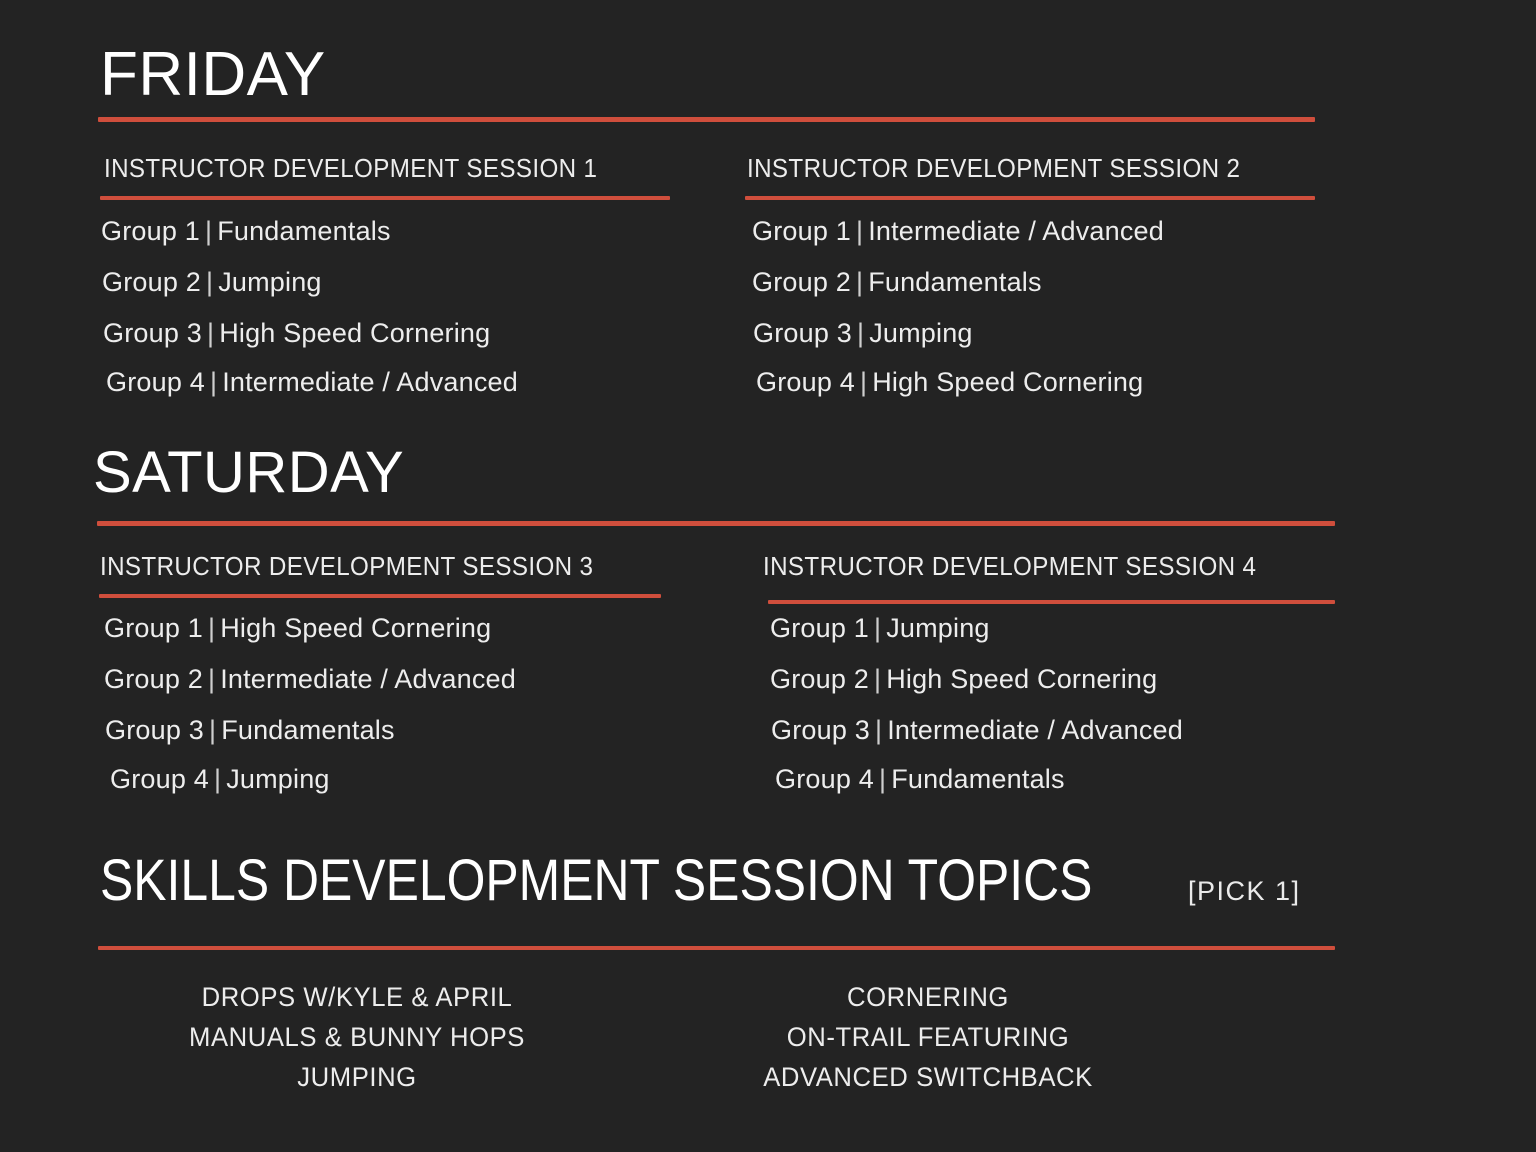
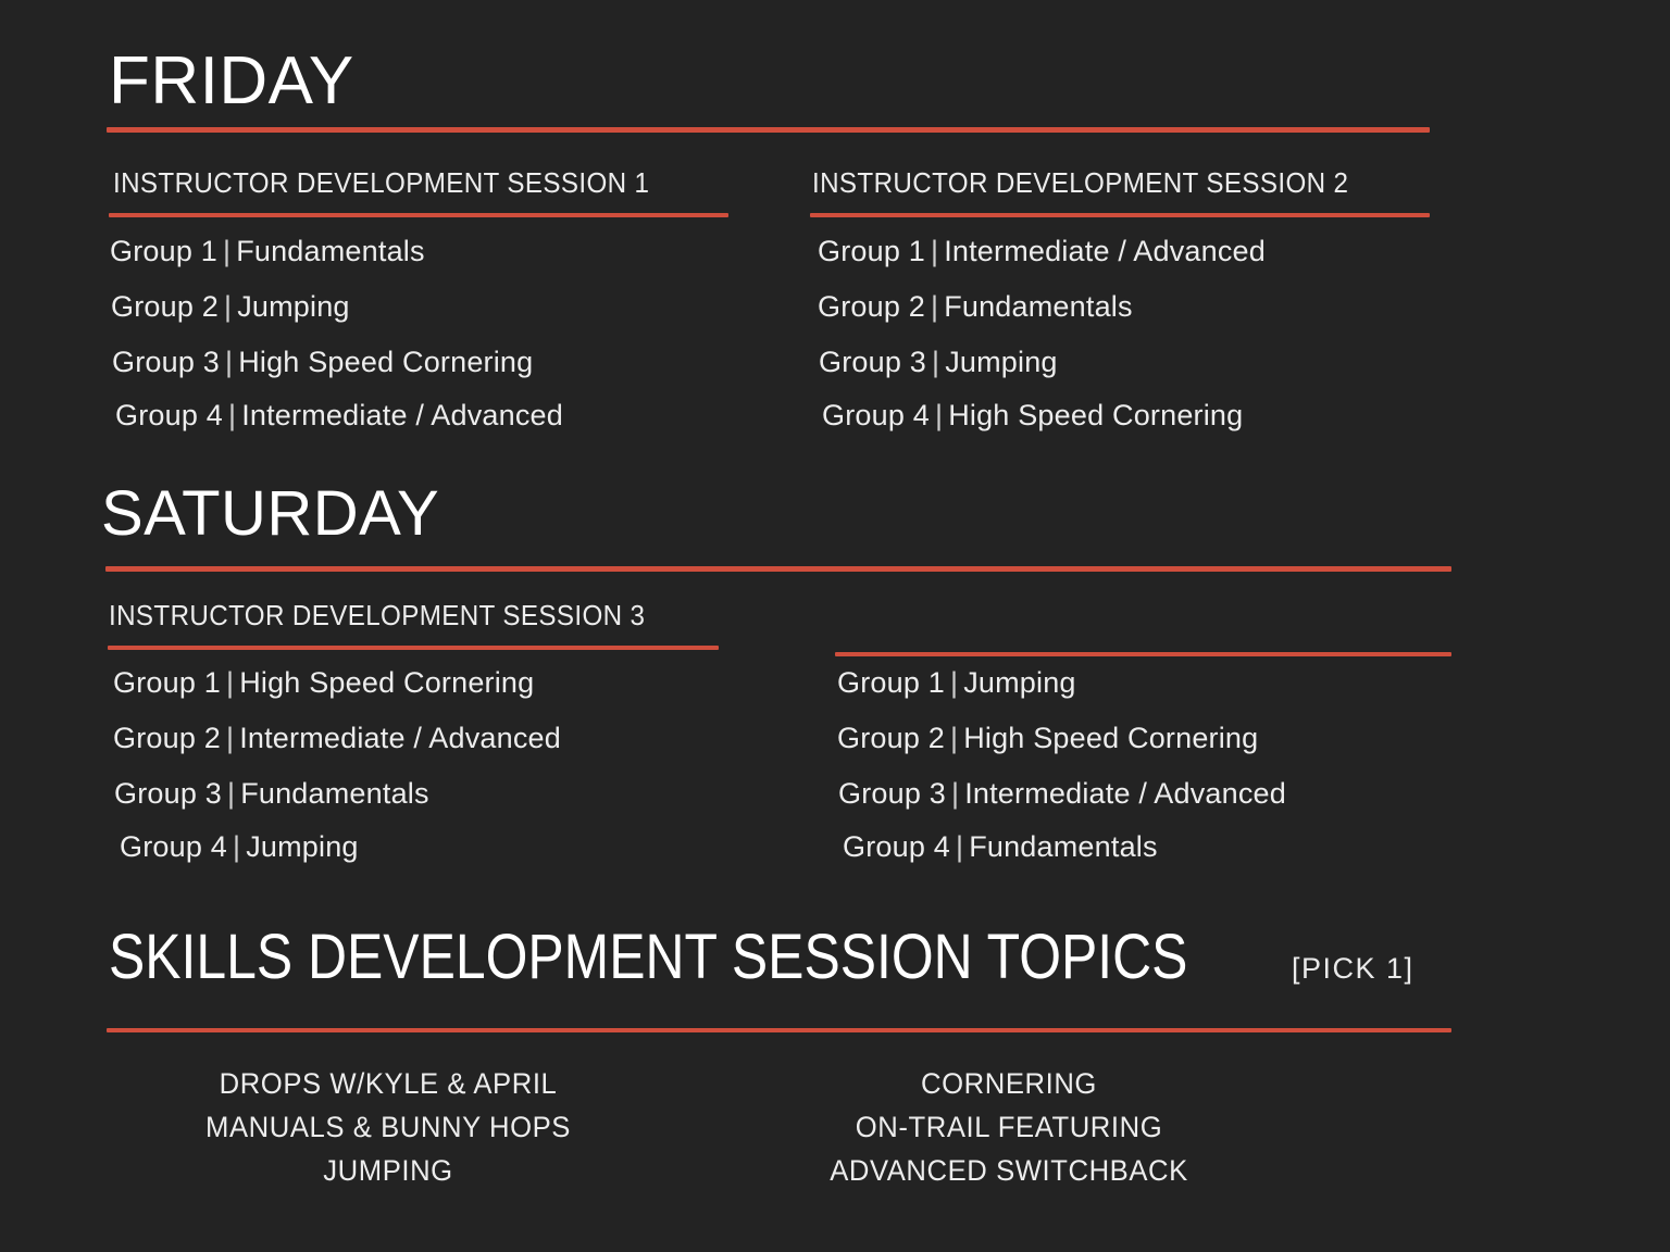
  FRIDAY
  INSTRUCTOR DEVELOPMENT SESSION 1
  Group 1 | Fundamentals
  Group 2 | Jumping
  Group 3 | High Speed Cornering
  Group 4 | Intermediate / Advanced
  INSTRUCTOR DEVELOPMENT SESSION 2
  Group 1 | Intermediate / Advanced
  Group 2 | Fundamentals
  Group 3 | Jumping
  Group 4 | High Speed Cornering
  SATURDAY
  INSTRUCTOR DEVELOPMENT SESSION 3
  Group 1 | High Speed Cornering
  Group 2 | Intermediate / Advanced
  Group 3 | Fundamentals
  Group 4 | Jumping
- INSTRUCTOR DEVELOPMENT SESSION 4
  Group 1 | Jumping
  Group 2 | High Speed Cornering
  Group 3 | Intermediate / Advanced
  Group 4 | Fundamentals
  SKILLS DEVELOPMENT SESSION TOPICS
  [PICK 1]
  DROPS W/KYLE & APRIL
  MANUALS & BUNNY HOPS
  JUMPING
  CORNERING
  ON-TRAIL FEATURING
  ADVANCED SWITCHBACK
